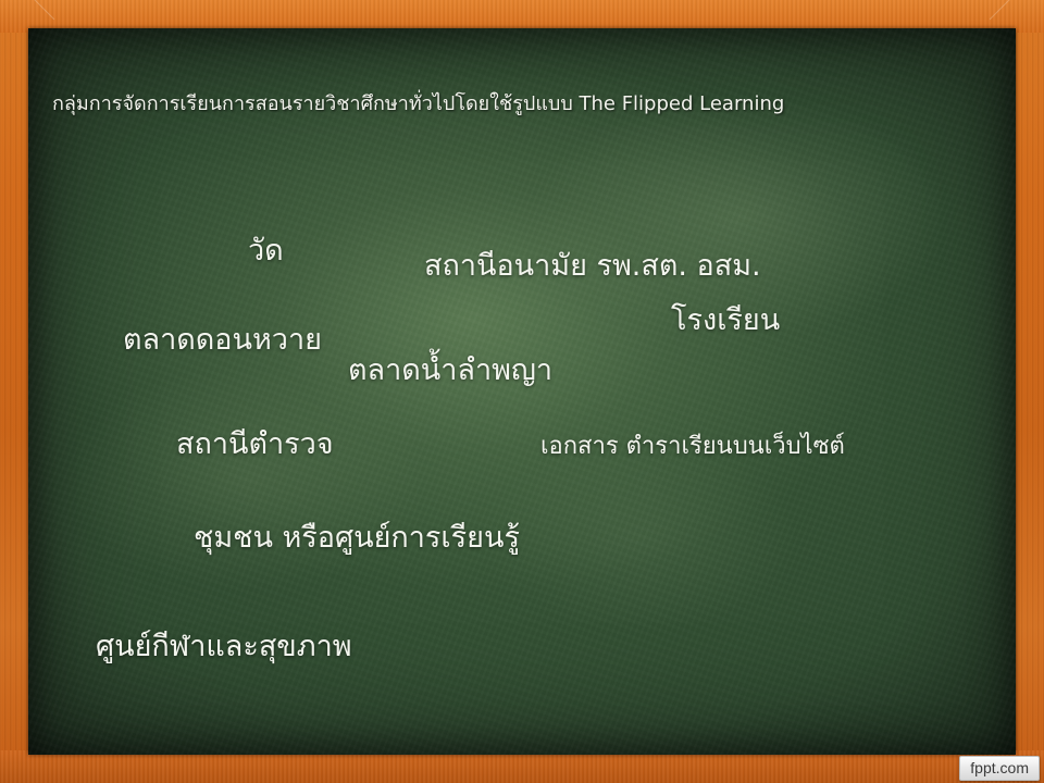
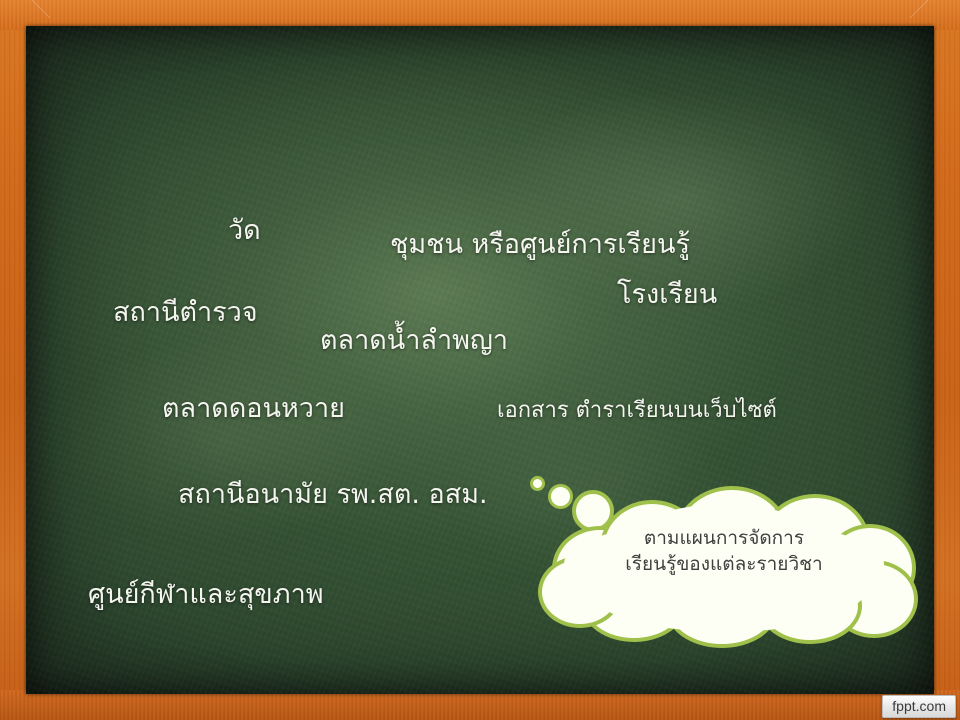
- กลุ่มการจัดการเรียนการสอนรายวิชาศึกษาทั่วไปโดยใช้รูปแบบ The Flipped Learning
  วัด
- สถานีอนามัย รพ.สต. อสม.
+ ชุมชน หรือศูนย์การเรียนรู้
  โรงเรียน
- ตลาดดอนหวาย
+ สถานีตำรวจ
  ตลาดน้ำลำพญา
- สถานีตำรวจ
+ ตลาดดอนหวาย
  เอกสาร ตำราเรียนบนเว็บไซต์
- ชุมชน หรือศูนย์การเรียนรู้
+ สถานีอนามัย รพ.สต. อสม.
  ศูนย์กีฬาและสุขภาพ
+ ตามแผนการจัดการ
+ เรียนรู้ของแต่ละรายวิชา
  fppt.com
